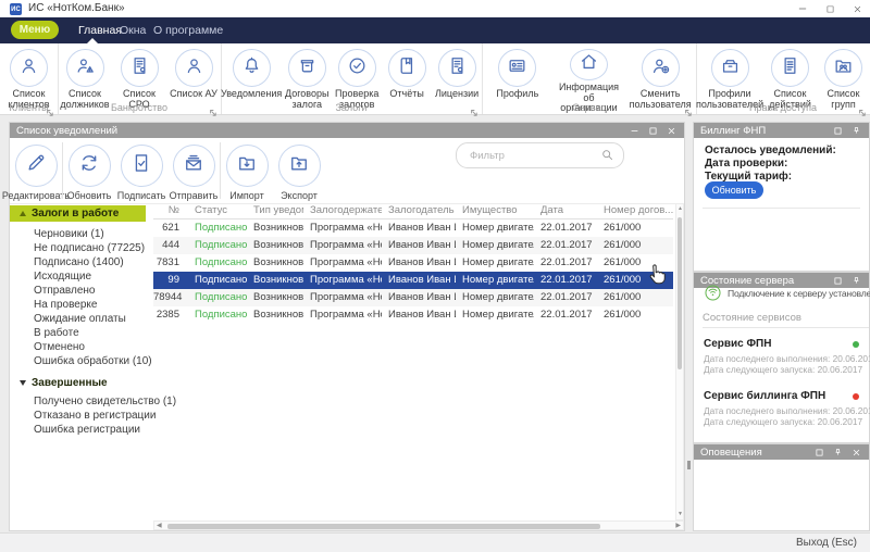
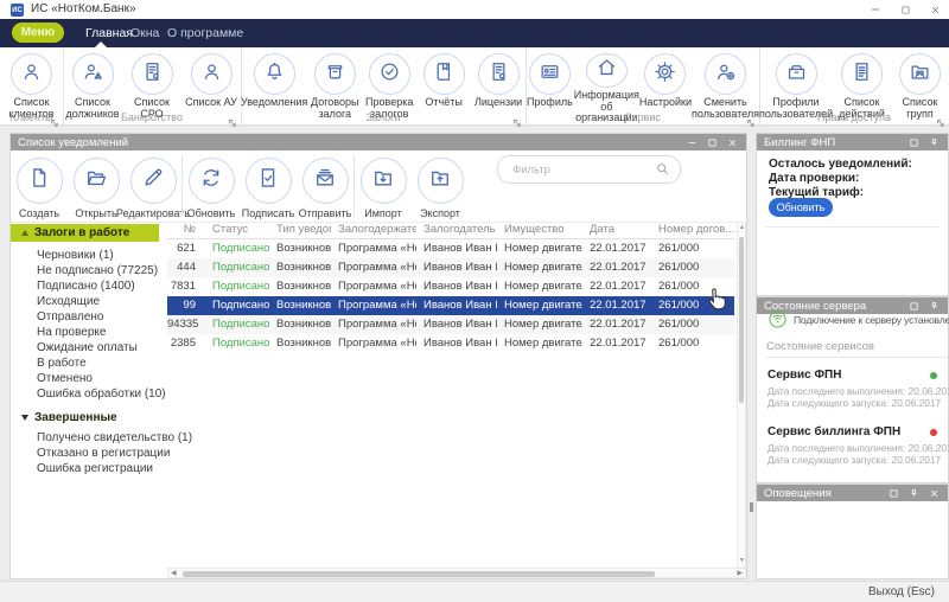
  ИС «НотКом.Банк»
  Меню
  Главная
  Окна
  О программе
  Список клиентов
  Клиенты
  Список должников
  Список СРО
  Список АУ
  Банкротство
  Уведомления
  Договоры залога
  Проверка залогов
  Отчёты
  Лицензии
  Залоги
  Профиль
  Информация об организации
+ Настройки
  Сменить пользователя
  Сервис
  Профили пользователей
  Список действий
  Список групп
  Права доступа
  Список уведомлений
+ Создать
+ Открыть
  Редактироваь
  Обновить
  Подписать
  Отправить
  Импорт
  Экспорт
  Фильтр
  Залоги в работе
  Черновики (1)
  Не подписано (77225)
  Подписано (1400)
  Исходящие
  Отправлено
  На проверке
  Ожидание оплаты
  В работе
  Отменено
  Ошибка обработки (10)
  Завершенные
  Получено свидетельство (1)
  Отказано в регистрации
  Ошибка регистрации
  №
  Статус
  Залогодержате
  Залогодатель
  Имущество
  Дата
  Номер догов...
  621
  Подписано
  Возникнов
  Иванов Иван
  Номер двигате
  22.01.2017
  261/000
  444
  Подписано
  Возникнов
  Иванов Иван
  Номер двигате
  22.01.2017
  261/000
  7831
  Подписано
  Возникнов
  Иванов Иван
  Номер двигате
  22.01.2017
  261/000
  99
  Подписано
  Возникнов
  Иванов Иван
  Номер двигате
  22.01.2017
  261/000
- 78944
+ 94335
  Подписано
  Возникнов
  Иванов Иван
  Номер двигате
  22.01.2017
  261/000
  2385
  Подписано
  Возникнов
  Иванов Иван
  Номер двигате
  22.01.2017
  261/000
  Биллинг ФНП
  Осталось уведомлений:
  Дата проверки:
  Текущий тариф:
  Обновить
  Состояние сервера
  Подключение к серверу установле
  Состояние сервисов
  Сервис ФПН
  Дата последнего выполнения: 20.06.20
  Дата следующего запуска: 20.06.2017
  Сервис биллинга ФПН
  Дата последнего выполнения: 20.06.20
  Дата следующего запуска: 20.06.2017
  Оповещения
  Выход (Esc)
